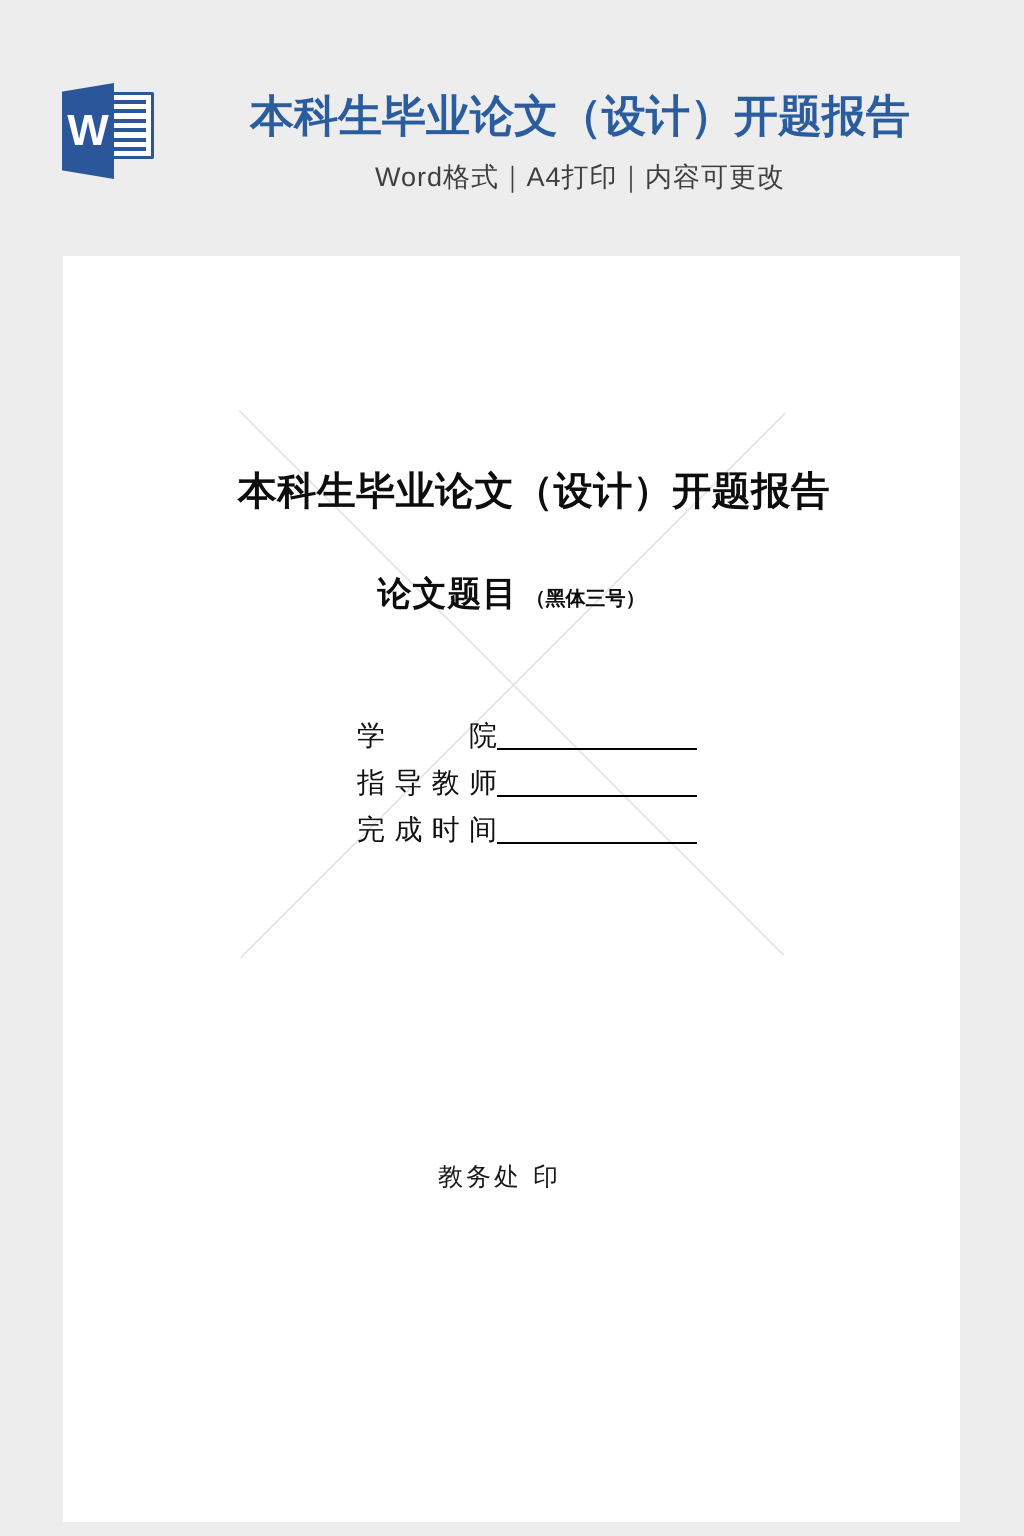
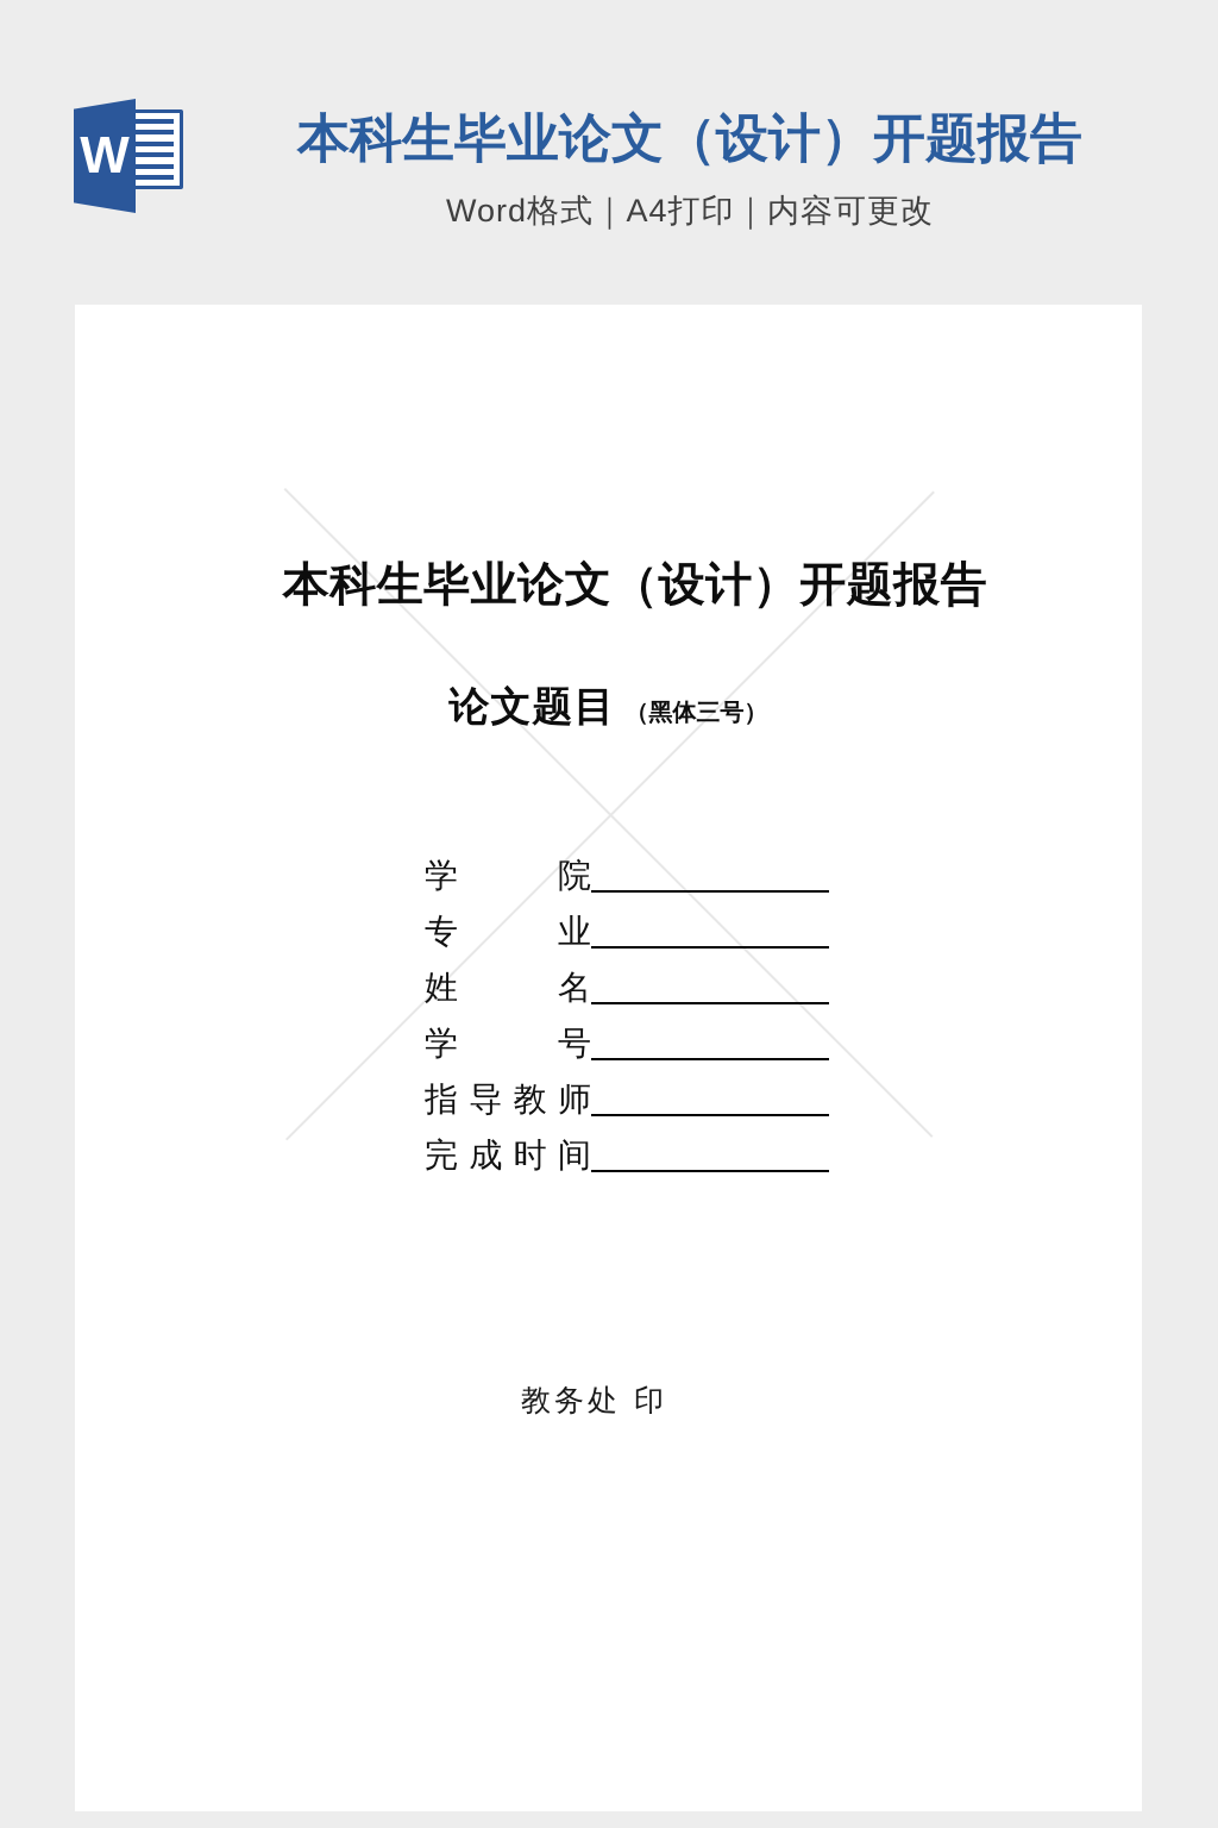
  W
  本科生毕业论文（设计）开题报告
  Word格式｜A4打印｜内容可更改
  本科生毕业论文（设计）开题报告
  论文题目 （黑体三号）
  学院
+ 专业
+ 姓名
+ 学号
  指导教师
  完成时间
  教务处 印
